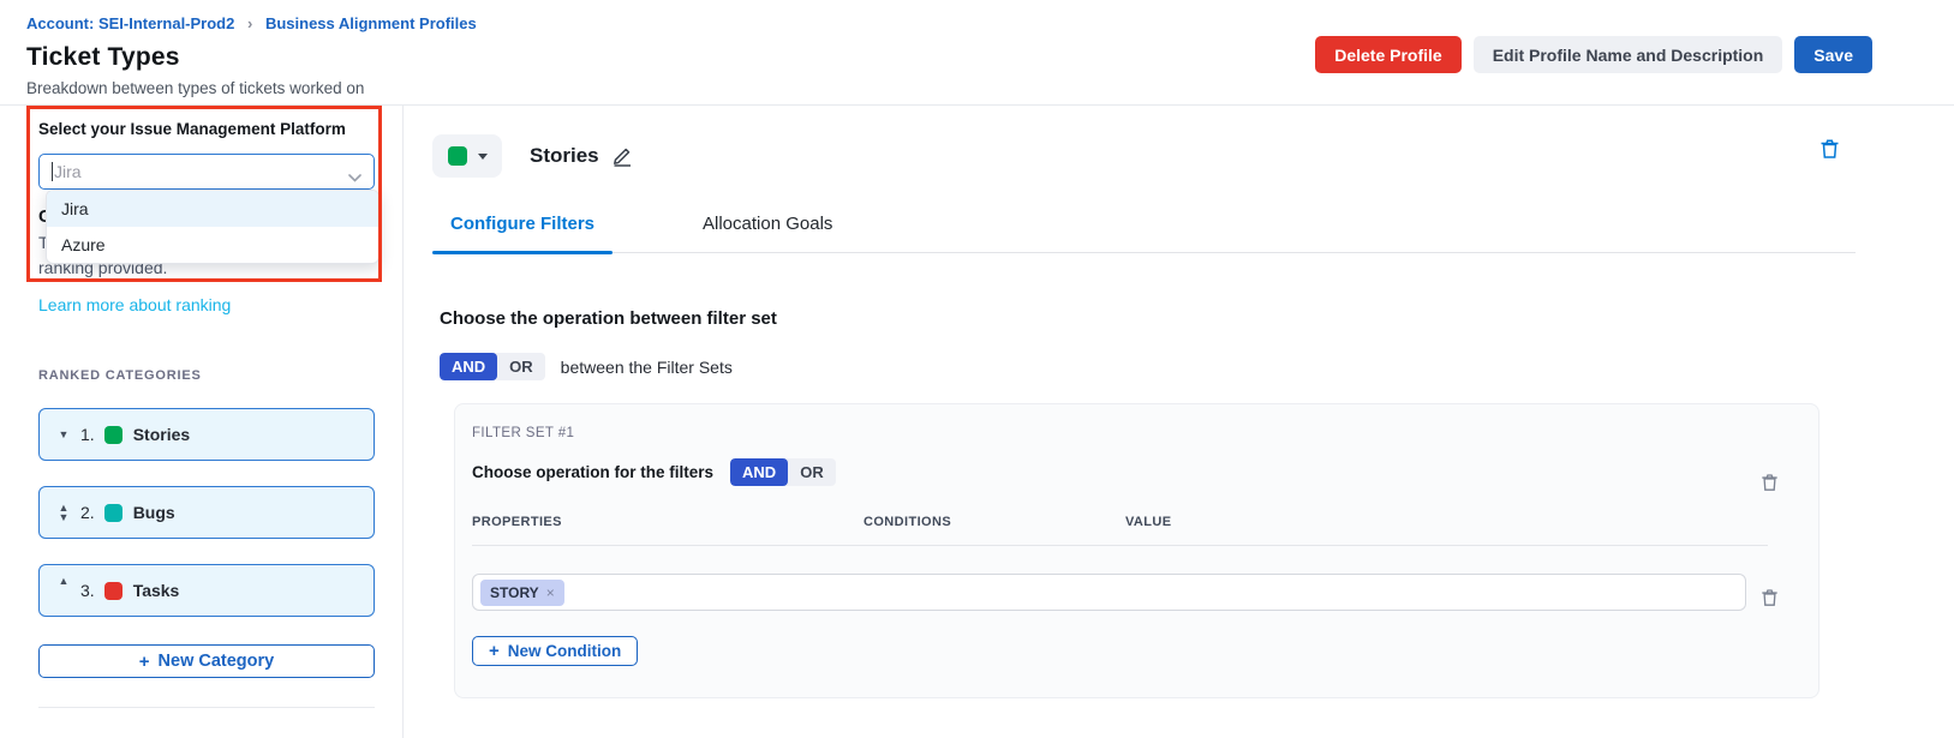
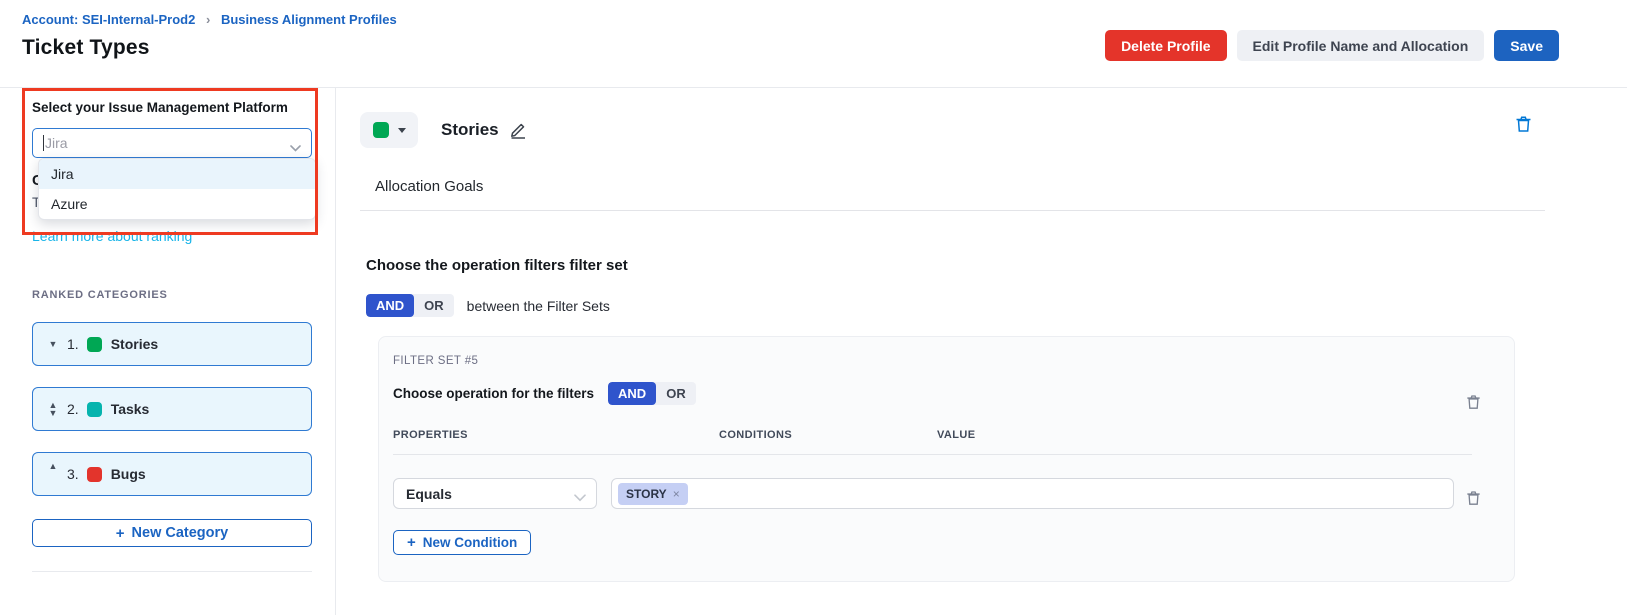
  Account: SEI-Internal-Prod2 › Business Alignment Profiles
  Ticket Types
- Breakdown between types of tickets worked on
  Delete Profile
- Edit Profile Name and Description
+ Edit Profile Name and Allocation
  Save
  Select your Issue Management Platform
  Jira
  T
- ranking provided.
  Learn more about ranking
  RANKED CATEGORIES
  ▼
  1.
  Stories
  ▲
  ▼
  2.
- Bugs
+ Tasks
  ▲
  3.
- Tasks
+ Bugs
  +
  New Category
  Stories
- Configure Filters
  Allocation Goals
- Choose the operation between filter set
+ Choose the operation filters filter set
  AND
  OR
  between the Filter Sets
- FILTER SET #1
+ FILTER SET #5
  Choose operation for the filters
  AND
  OR
  PROPERTIES
  CONDITIONS
  VALUE
+ Equals
  STORY
  ×
  +
  New Condition
  Jira
  Azure
